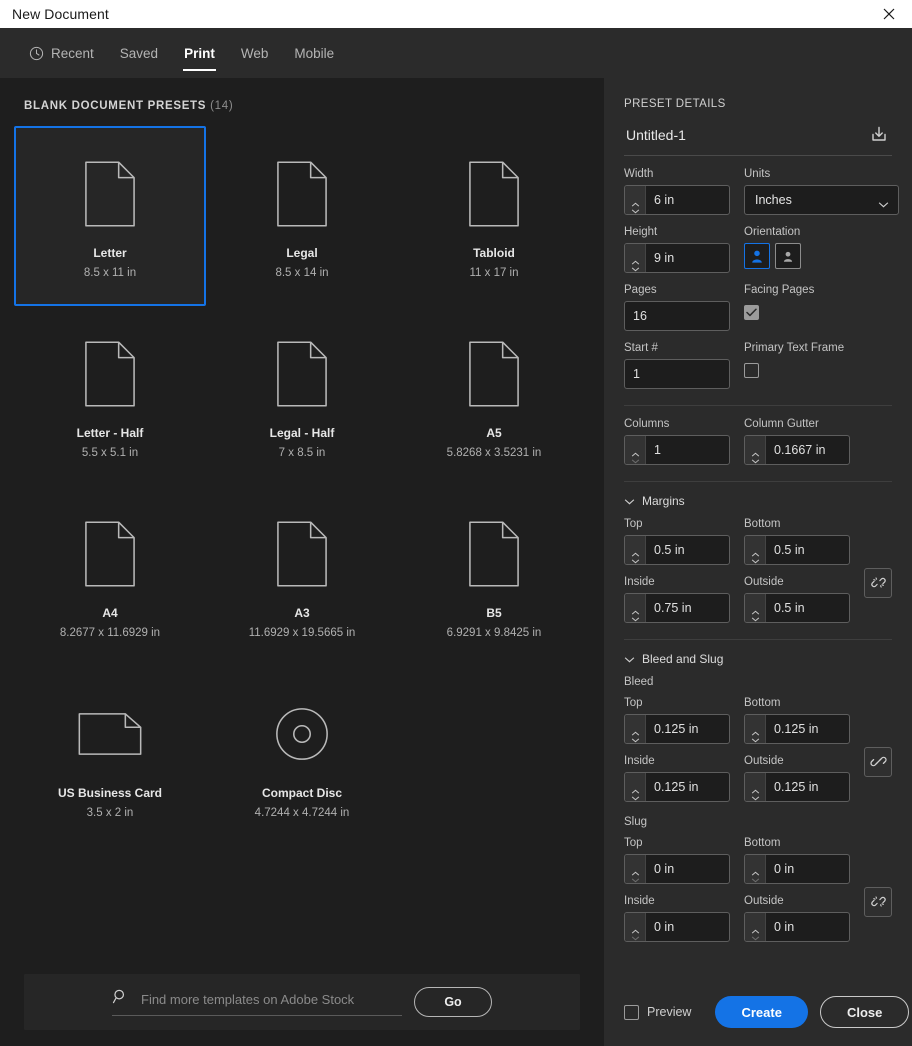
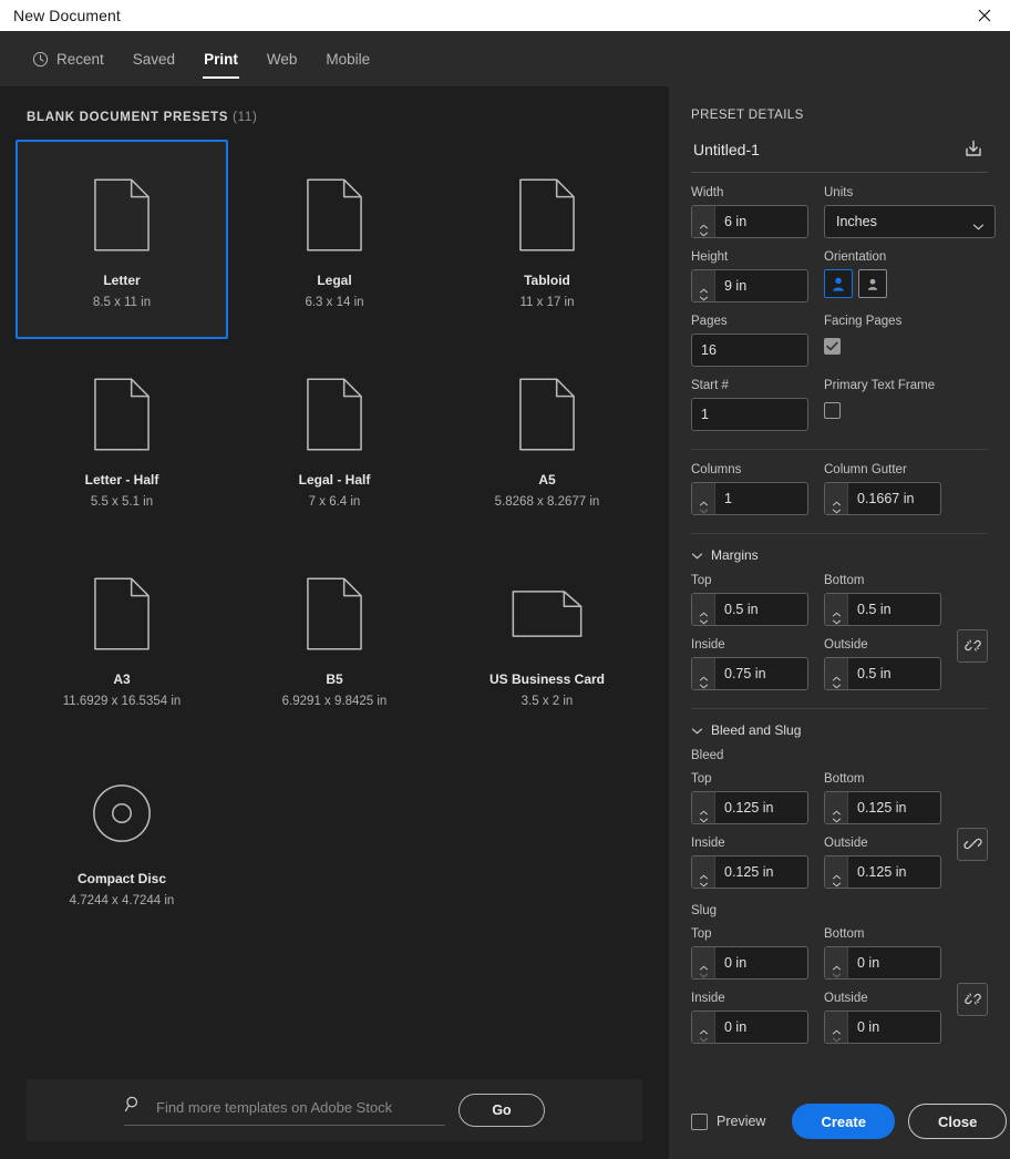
  New Document
  Recent
  Saved
  Print
  Web
  Mobile
- BLANK DOCUMENT PRESETS (14)
+ BLANK DOCUMENT PRESETS (11)
  Letter
  8.5 x 11 in
  Legal
- 8.5 x 14 in
+ 6.3 x 14 in
  Tabloid
  11 x 17 in
  Letter - Half
  5.5 x 5.1 in
  Legal - Half
- 7 x 8.5 in
+ 7 x 6.4 in
  A5
- 5.8268 x 3.5231 in
+ 5.8268 x 8.2677 in
- A4
- 8.2677 x 11.6929 in
  A3
- 11.6929 x 19.5665 in
+ 11.6929 x 16.5354 in
  B5
  6.9291 x 9.8425 in
  US Business Card
  3.5 x 2 in
  Compact Disc
  4.7244 x 4.7244 in
  Find more templates on Adobe Stock
  Go
  PRESET DETAILS
  Untitled-1
  Width
  6 in
  Units
  Inches
  Height
  9 in
  Orientation
  Pages
  16
  Facing Pages
  Start #
  1
  Primary Text Frame
  Columns
  1
  Column Gutter
  0.1667 in
  Margins
  Top
  0.5 in
  Bottom
  0.5 in
  Inside
  0.75 in
  Outside
  0.5 in
  Bleed and Slug
  Bleed
  Top
  0.125 in
  Bottom
  0.125 in
  Inside
  0.125 in
  Outside
  0.125 in
  Slug
  Top
  0 in
  Bottom
  0 in
  Inside
  0 in
  Outside
  0 in
  Preview
  Create
  Close
